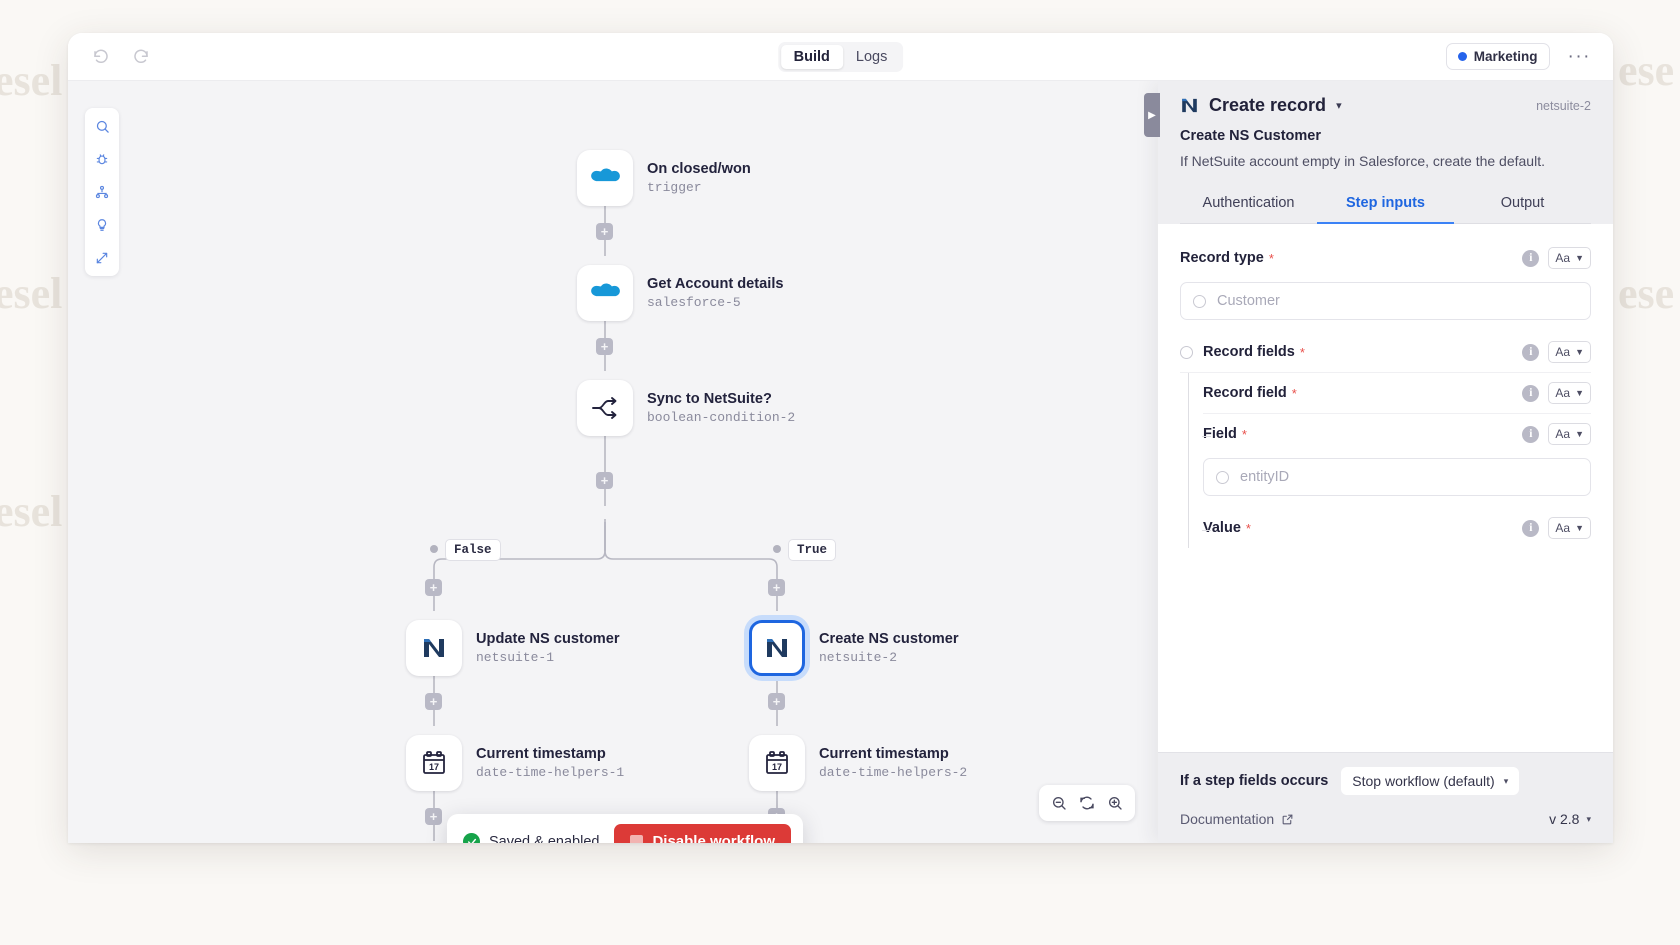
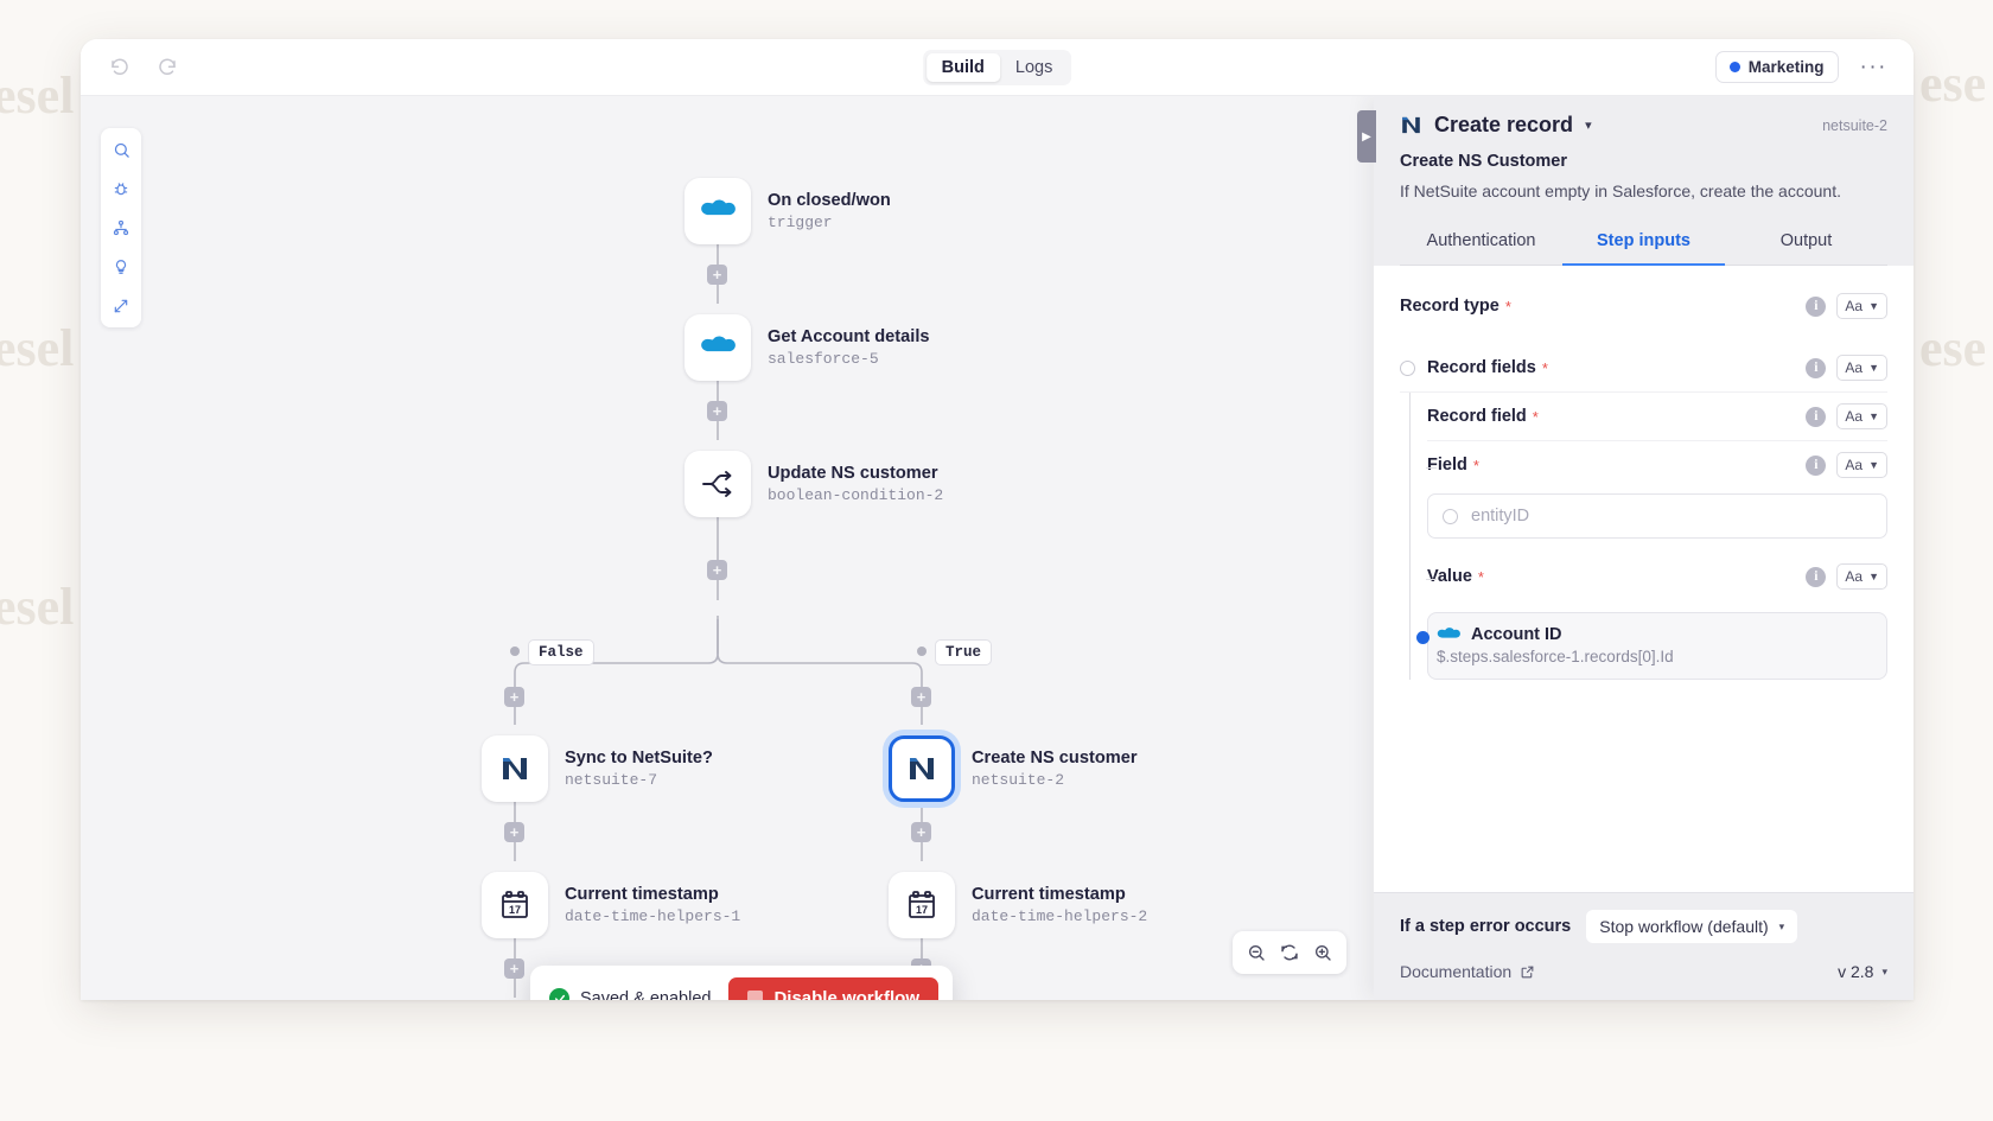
  esel
  ese
  esel
  esel
  ese
  Build
  Logs
  Marketing
  ···
  +
  +
  +
  +
  +
  +
  +
  +
  False
  True
  On closed/won
  trigger
  Get Account details
  salesforce-5
- Sync to NetSuite?
+ Update NS customer
  boolean-condition-2
- Update NS customer
+ Sync to NetSuite?
- netsuite-1
+ netsuite-7
  Create NS customer
  netsuite-2
  17
  Current timestamp
  date-time-helpers-1
  17
  Current timestamp
  date-time-helpers-2
  Saved & enabled
  Disable workflow
  ▶
  Create record
  ▾
  netsuite-2
  Create NS Customer
- If NetSuite account empty in Salesforce, create the default.
+ If NetSuite account empty in Salesforce, create the account.
  Authentication
  Step inputs
  Output
  Record type
  *
  i
  Aa
  ▼
- Customer
  Record fields
  *
  i
  Aa
  ▼
  Record field
  *
  i
  Aa
  ▼
  Field
  *
  i
  Aa
  ▼
  entityID
  Value
  *
  i
  Aa
  ▼
+ Account ID
+ $.steps.salesforce-1.records[0].Id
- If a step fields occurs
+ If a step error occurs
  Stop workflow (default)
  ▾
  Documentation
  v 2.8
  ▾
